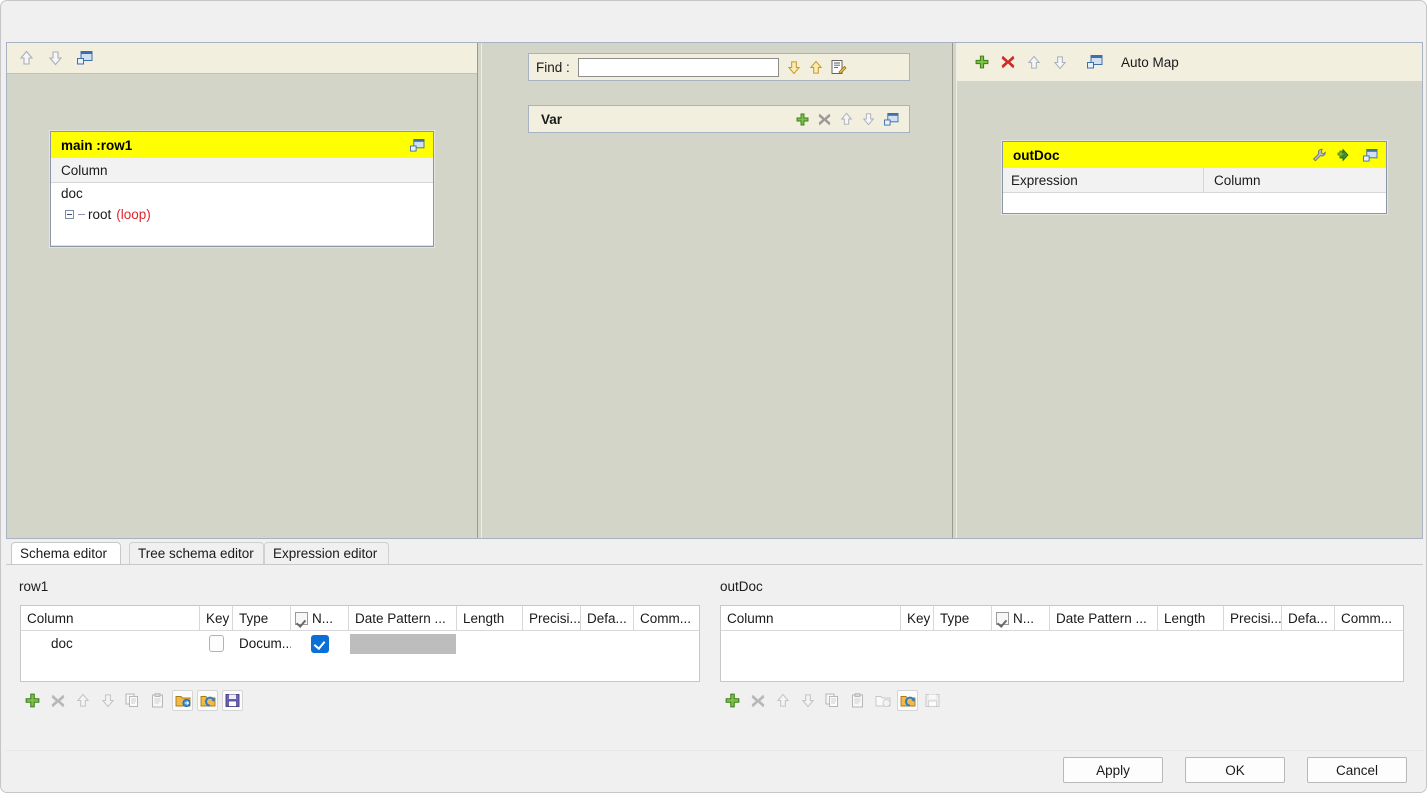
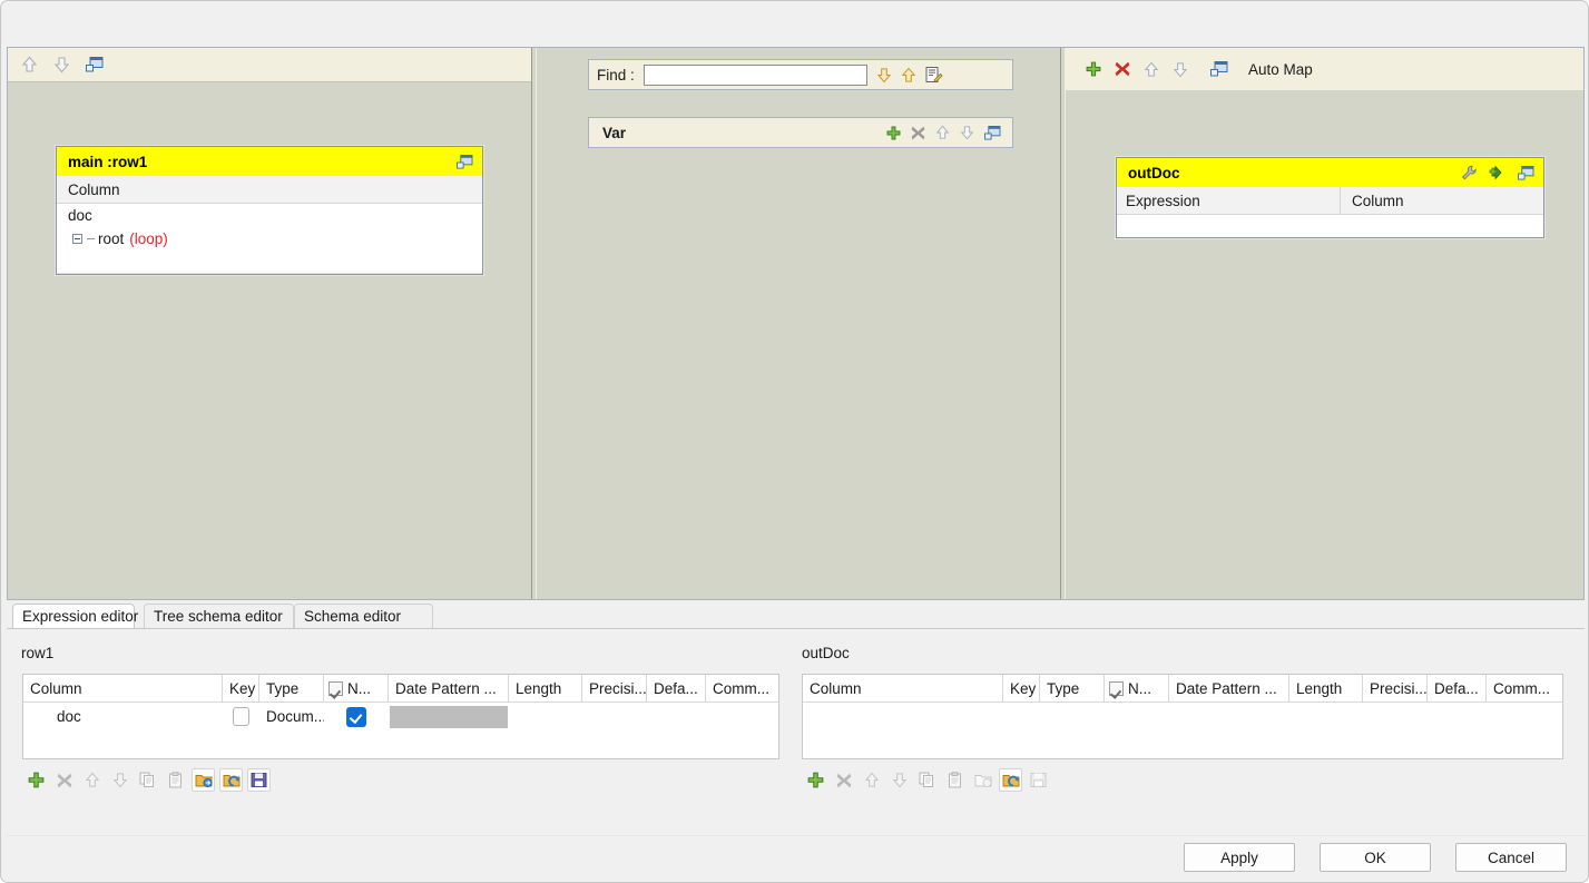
  main :row1
  Column
  doc
  root
  (loop)
  Find :
  Var
  Auto Map
  outDoc
  Expression
  Column
- Schema editor
+ Expression editor
  Tree schema editor
- Expression editor
+ Schema editor
  row1
  Column
  Key
  Type
  N...
  Date Pattern ...
  Length
  Precisi...
  Defa...
  Comm...
  doc
  Docum..
  outDoc
  Column
  Key
  Type
  N...
  Date Pattern ...
  Length
  Precisi...
  Defa...
  Comm...
  Apply
  OK
  Cancel
